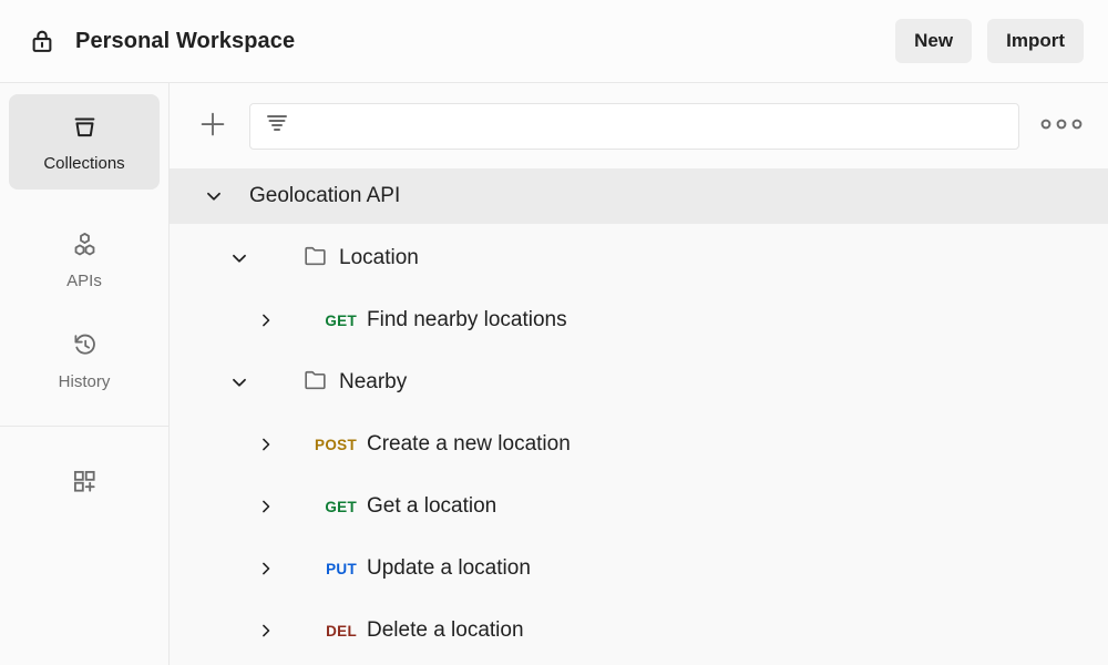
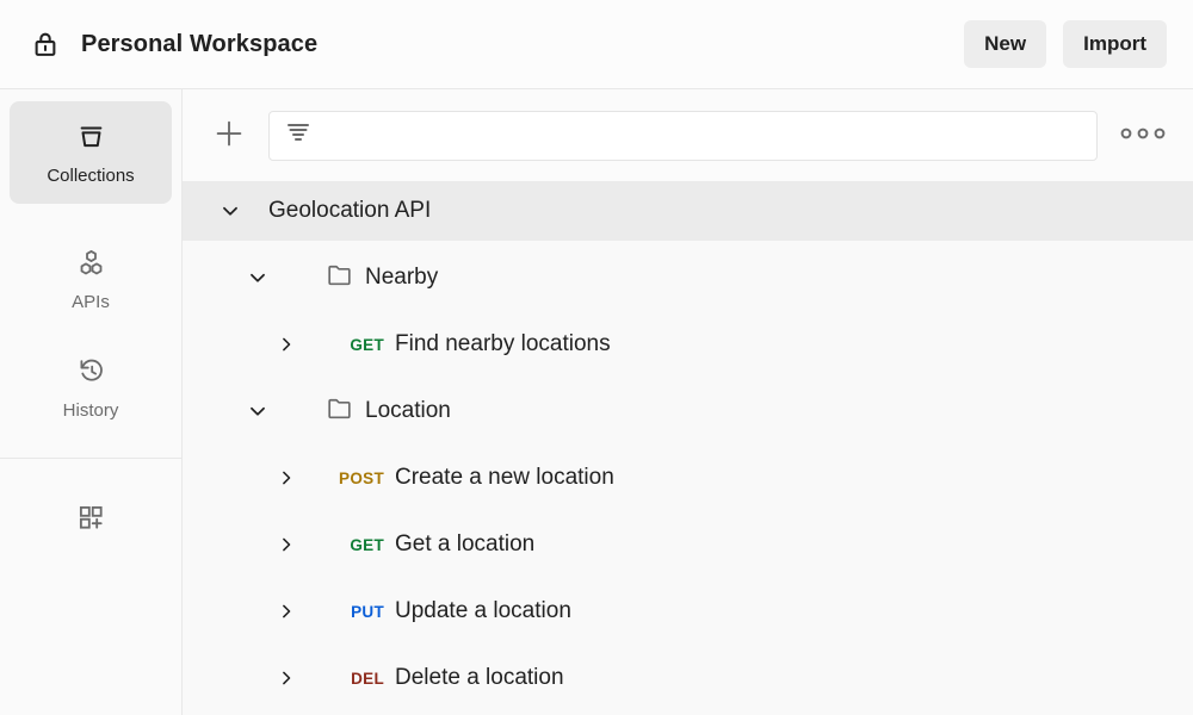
  Personal Workspace
  New
  Import
  Collections
  APIs
  History
  Geolocation API
- Location
+ Nearby
  GET
  Find nearby locations
- Nearby
+ Location
  POST
  Create a new location
  GET
  Get a location
  PUT
  Update a location
  DEL
  Delete a location
